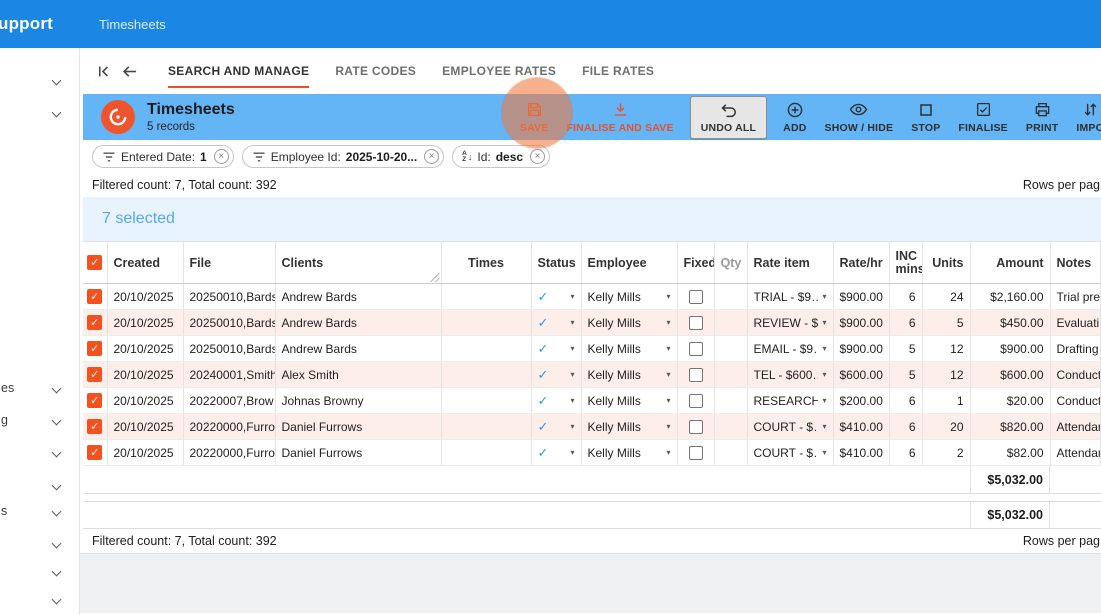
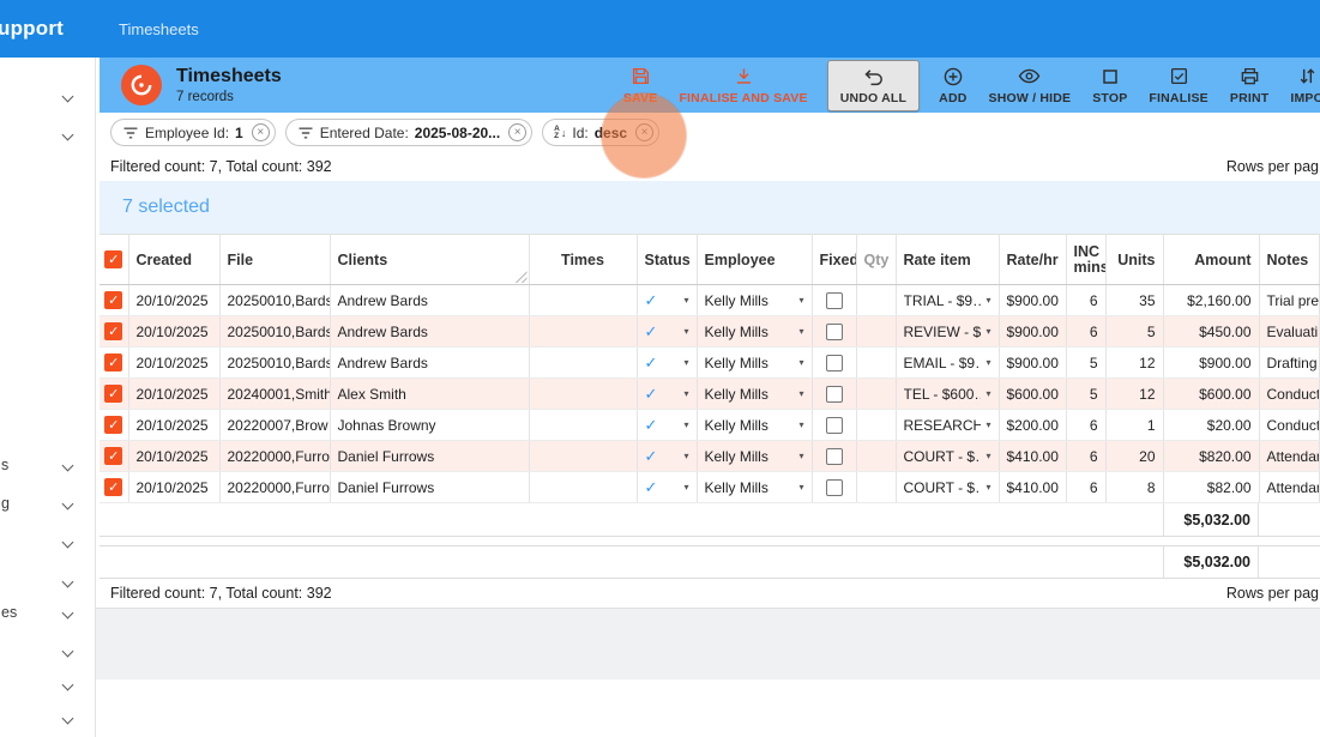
  upport
  Timesheets
- es
+ s
  g
- s
+ es
- SEARCH AND MANAGE
- RATE CODES
- EMPLOYEE RATES
- FILE RATES
  Timesheets
- 5 records
+ 7 records
  SAVE
  FINALISE AND SAVE
  UNDO ALL
  ADD
  SHOW / HIDE
  STOP
  FINALISE
  PRINT
  IMPO
- Entered Date:
+ Employee Id:
  1
  ×
- Employee Id:
+ Entered Date:
- 2025-10-20...
+ 2025-08-20...
  ×
  ↓
  Id:
  desc
  ×
  Filtered count: 7, Total count: 392
  Rows per pag
  7 selected
  ✓	Created	File	Clients	Times	Status	Employee	Fixed	Qty	Rate item	Rate/hr	INCmin	Units	Amount	Notes
- ✓	20/10/2025	20250010,Bards	Andrew Bards		✓ ▾	Kelly Mills ▾			TRIAL - $9…▾	$900.00	6	24	$2,160.00	Trial pre
+ ✓	20/10/2025	20250010,Bards	Andrew Bards		✓ ▾	Kelly Mills ▾			TRIAL - $9…▾	$900.00	6	35	$2,160.00	Trial pre
  ✓	20/10/2025	20250010,Bard	Andrew Bards		✓ ▾	Kelly Mills ▾			REVIEW - $ ▾	$900.00	6	5	$450.00	Evaluati
  ✓	20/10/2025	20250010,Bards	Andrew Bards		✓ ▾	Kelly Mills ▾			EMAIL - $9 ▾	$900.00	5	12	$900.00	Drafting
  ✓	20/10/2025	20240001,Smith	Alex Smith		✓ ▾	Kelly Mills ▾			TEL - $600…▾	$600.00	5	12	$600.00	Conduct
  ✓	20/10/2025	20220007,Brow	Johnas Browny		✓ ▾	Kelly Mills ▾			RESEARCH ▾	$200.00	6	1	$20.00	Conduct
  ✓	20/10/2025	20220000,Furro	Daniel Furrows		✓ ▾	Kelly Mills ▾			COURT - $ ▾	$410.00	6	20	$820.00	Attenda
- ✓	20/10/2025	20220000,Furro	Daniel Furrows		✓ ▾	Kelly Mills ▾			COURT - $ ▾	$410.00	6	2	$82.00	Attenda
+ ✓	20/10/2025	20220000,Furro	Daniel Furrows		✓ ▾	Kelly Mills ▾			COURT - $ ▾	$410.00	6	8	$82.00	Attenda
  $5,032.00
  $5,032.00
  Filtered count: 7, Total count: 392
  Rows per pag
